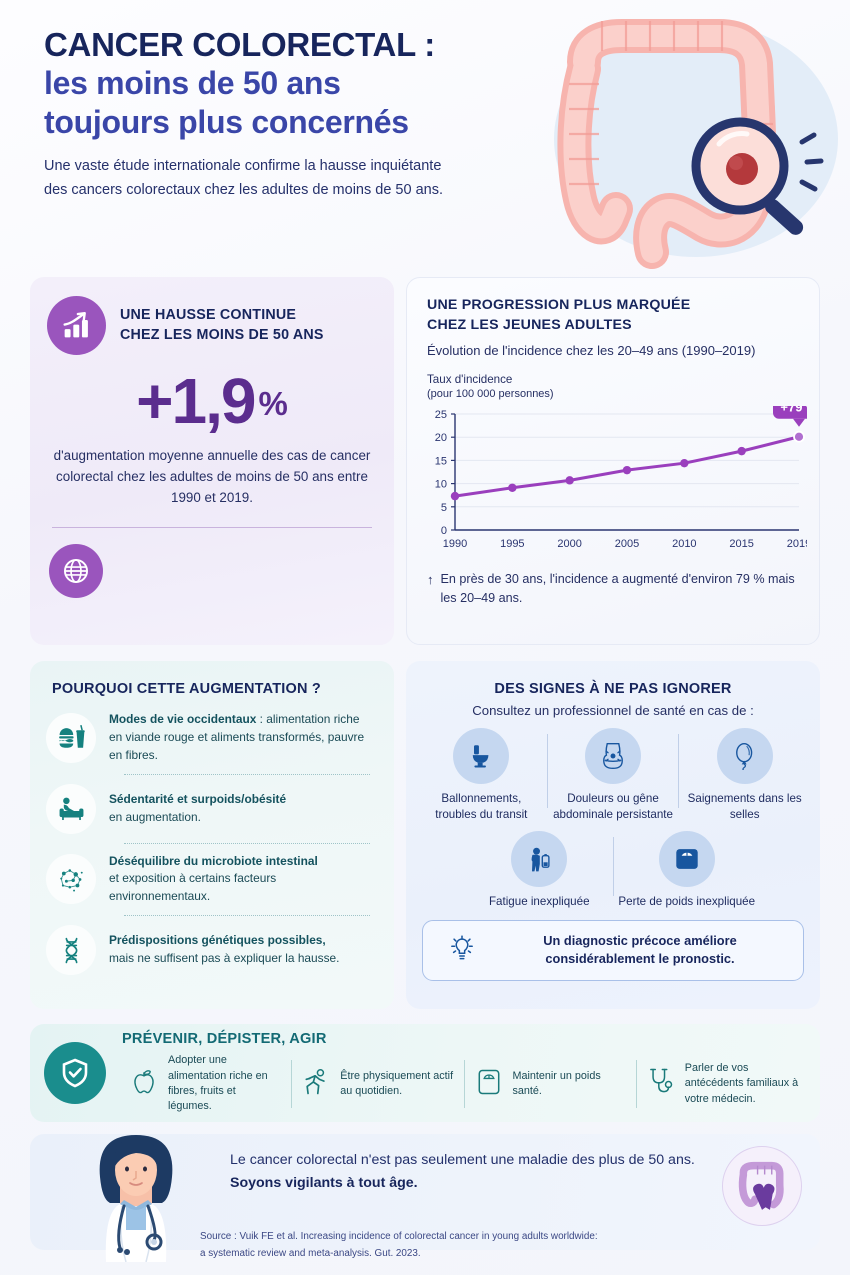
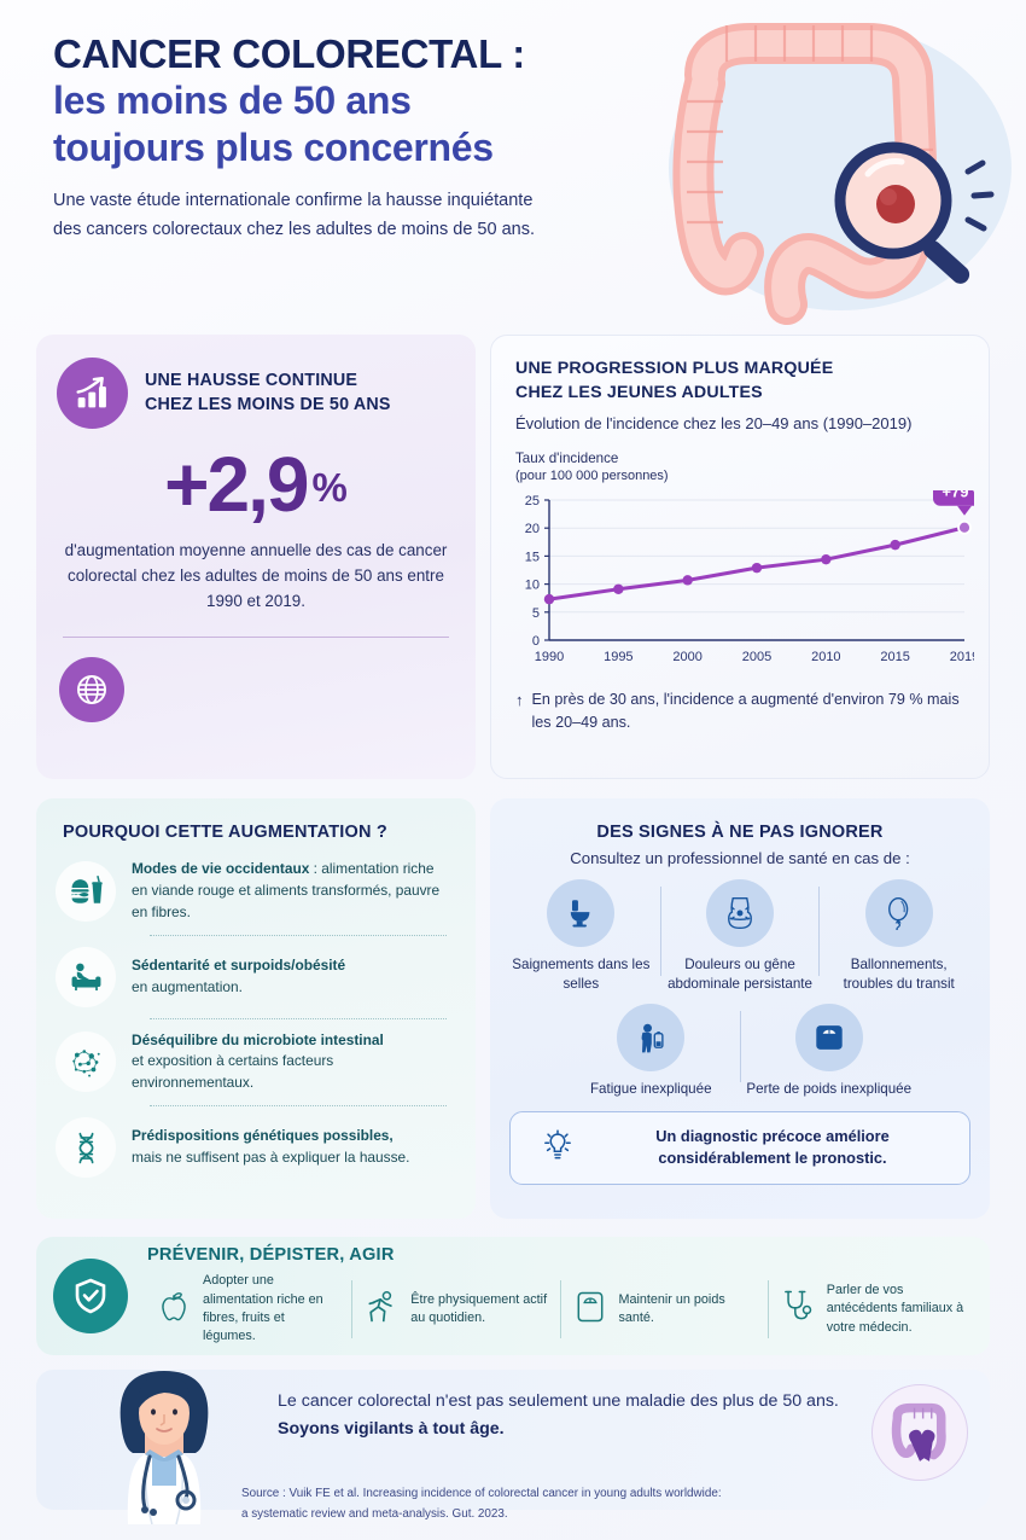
  CANCER COLORECTAL :
  les moins de 50 ans
  toujours plus concernés
  Une vaste étude internationale confirme la hausse inquiétante des cancers colorectaux chez les adultes de moins de 50 ans.
  UNE HAUSSE CONTINUE
  CHEZ LES MOINS DE 50 ANS
- +1,9%
+ +2,9%
  d'augmentation moyenne annuelle des cas de cancer colorectal chez les adultes de moins de 50 ans entre 1990 et 2019.
  UNE PROGRESSION PLUS MARQUÉE
  CHEZ LES JEUNES ADULTES
  Évolution de l'incidence chez les 20–49 ans (1990–2019)
  Taux d'incidence
  (pour 100 000 personnes)
  0
  5
  10
  15
  20
  25
  1990
  1995
  2000
  2005
  2010
  2015
  201
  +79
  ↑
  En près de 30 ans, l'incidence a augmenté d'environ 79 % mais les 20–49 ans.
  POURQUOI CETTE AUGMENTATION ?
  Modes de vie occidentaux : alimentation riche en viande rouge et aliments transformés, pauvre en fibres.
  Sédentarité et surpoids/obésité
  en augmentation.
  Déséquilibre du microbiote intestinal
  et exposition à certains facteurs environnementaux.
  Prédispositions génétiques possibles,
  mais ne suffisent pas à expliquer la hausse.
  DES SIGNES À NE PAS IGNORER
  Consultez un professionnel de santé en cas de :
- Ballonnements, troubles du transit
+ Saignements dans les selles
  Douleurs ou gêne abdominale persistante
- Saignements dans les selles
+ Ballonnements, troubles du transit
  Fatigue inexpliquée
  Perte de poids inexpliquée
  Un diagnostic précoce améliore
  considérablement le pronostic.
  PRÉVENIR, DÉPISTER, AGIR
  Adopter une alimentation riche en fibres, fruits et légumes.
  Être physiquement actif au quotidien.
  Maintenir un poids santé.
  Parler de vos antécédents familiaux à votre médecin.
  Le cancer colorectal n'est pas seulement une maladie des plus de 50 ans.
  Soyons vigilants à tout âge.
  Source : Vuik FE et al. Increasing incidence of colorectal cancer in young adults worldwide:
  a systematic review and meta-analysis. Gut. 2023.
